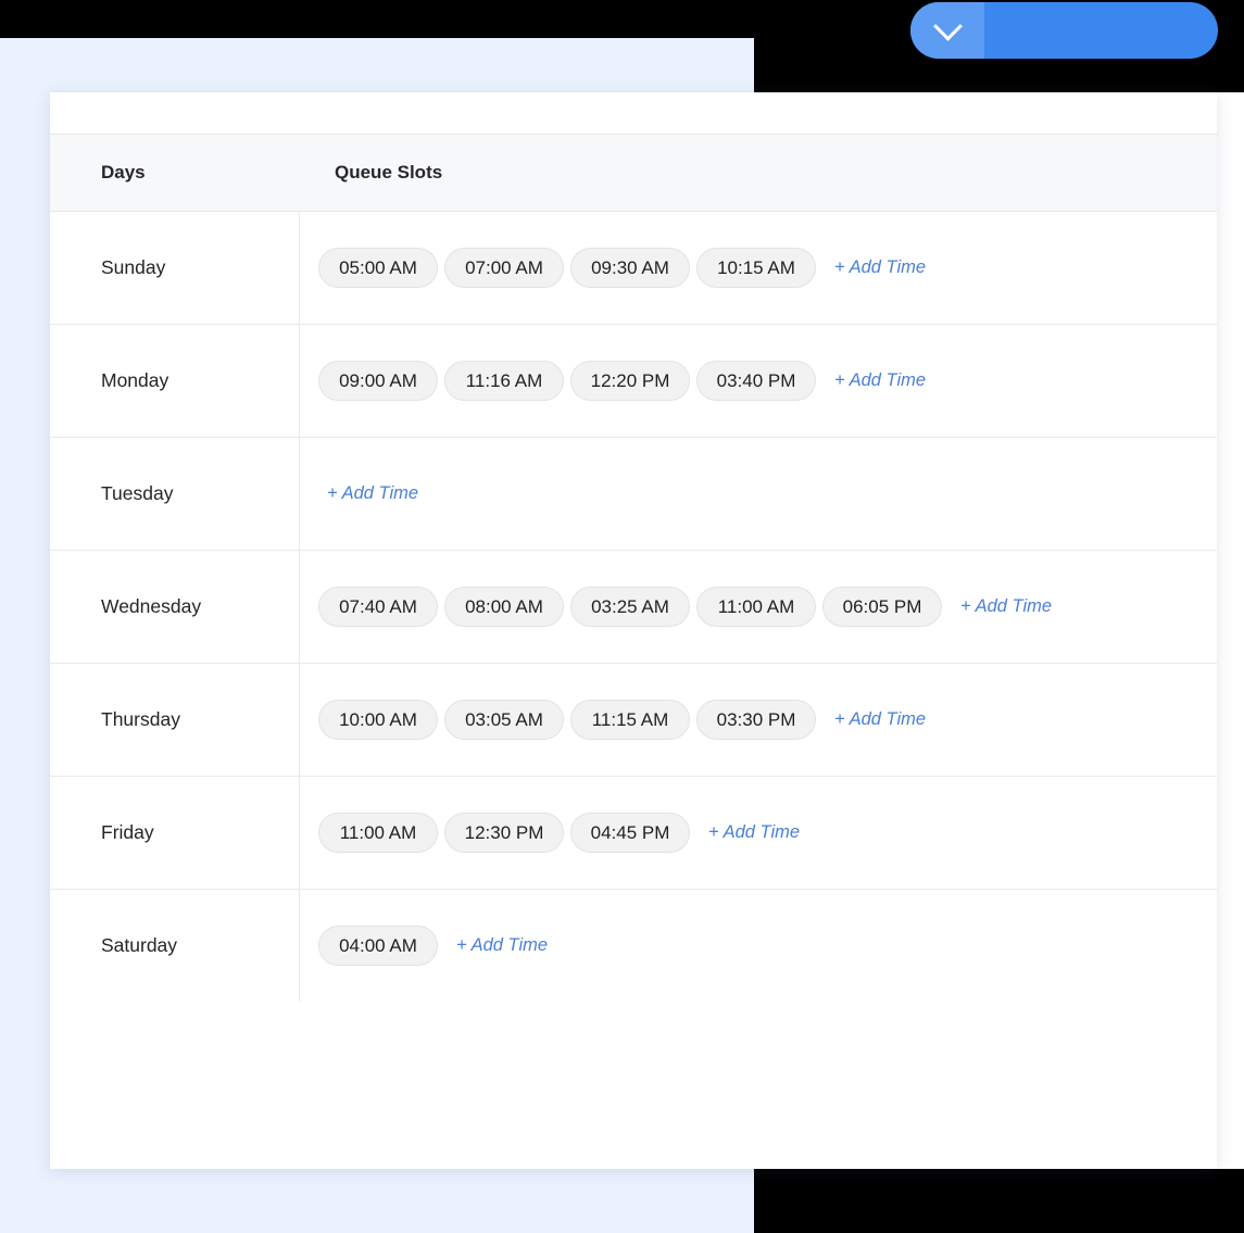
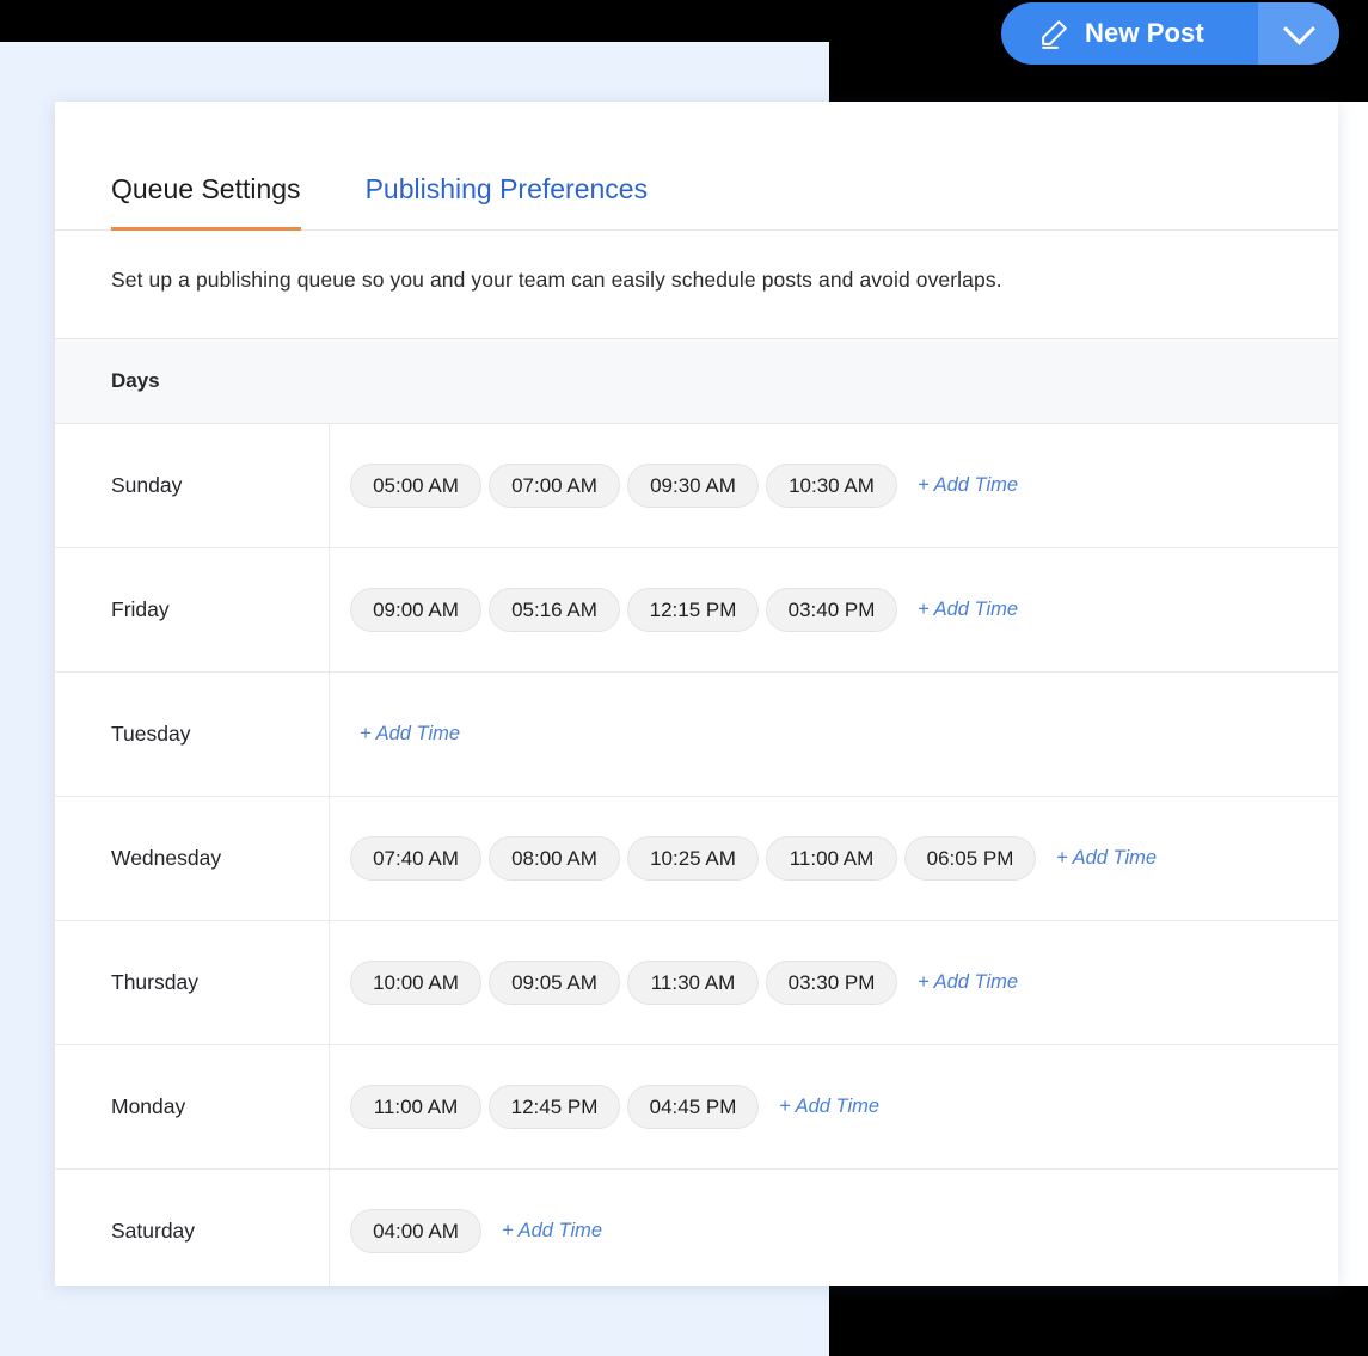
+ New Post
+ Queue Settings
+ Publishing Preferences
+ Set up a publishing queue so you and your team can easily schedule posts and avoid overlaps.
  Days
- Queue Slots
  Sunday
  05:00 AM
  07:00 AM
  09:30 AM
- 10:15 AM
+ 10:30 AM
  + Add Time
- Monday
+ Friday
  09:00 AM
- 11:16 AM
+ 05:16 AM
- 12:20 PM
+ 12:15 PM
  03:40 PM
  + Add Time
  Tuesday
  + Add Time
  Wednesday
  07:40 AM
  08:00 AM
- 03:25 AM
+ 10:25 AM
  11:00 AM
  06:05 PM
  + Add Time
  Thursday
  10:00 AM
- 03:05 AM
+ 09:05 AM
- 11:15 AM
+ 11:30 AM
  03:30 PM
  + Add Time
- Friday
+ Monday
  11:00 AM
- 12:30 PM
+ 12:45 PM
  04:45 PM
  + Add Time
  Saturday
  04:00 AM
  + Add Time
